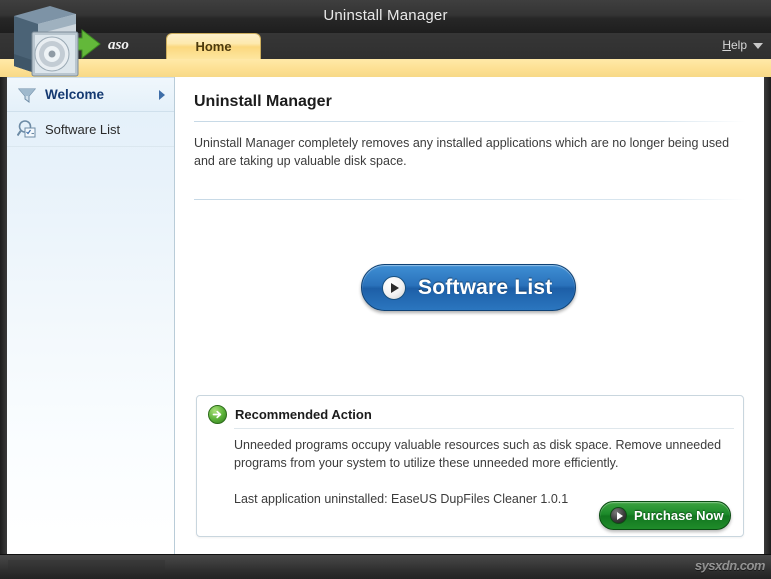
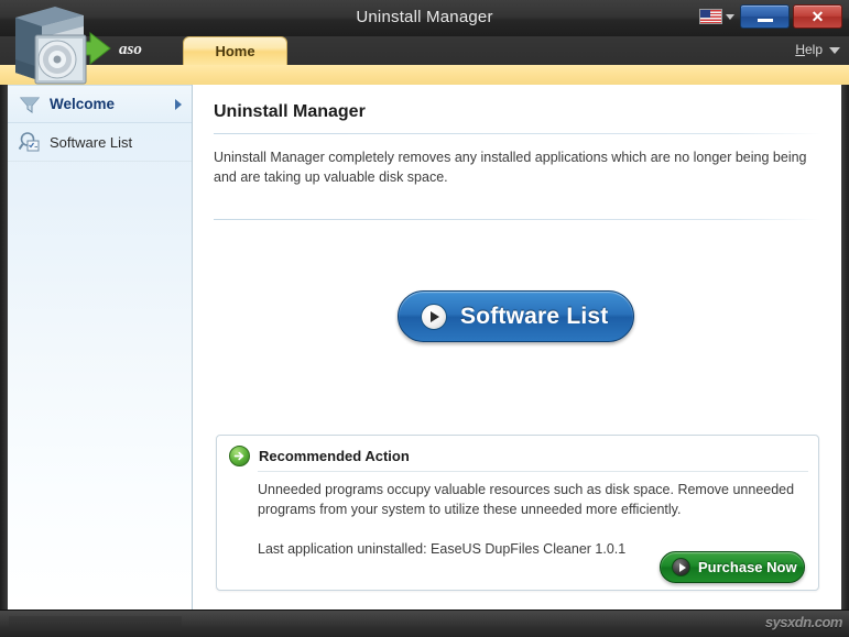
  Uninstall Manager
+ ✕
  aso
  Home
  Help
  Welcome
  Software List
  Uninstall Manager
- Uninstall Manager completely removes any installed applications which are no longer being used and are taking up valuable disk space.
+ Uninstall Manager completely removes any installed applications which are no longer being being and are taking up valuable disk space.
  Software List
  Recommended Action
  Unneeded programs occupy valuable resources such as disk space. Remove unneeded programs from your system to utilize these unneeded more efficiently.
  Last application uninstalled: EaseUS DupFiles Cleaner 1.0.1
  Purchase Now
  sysxdn.com
